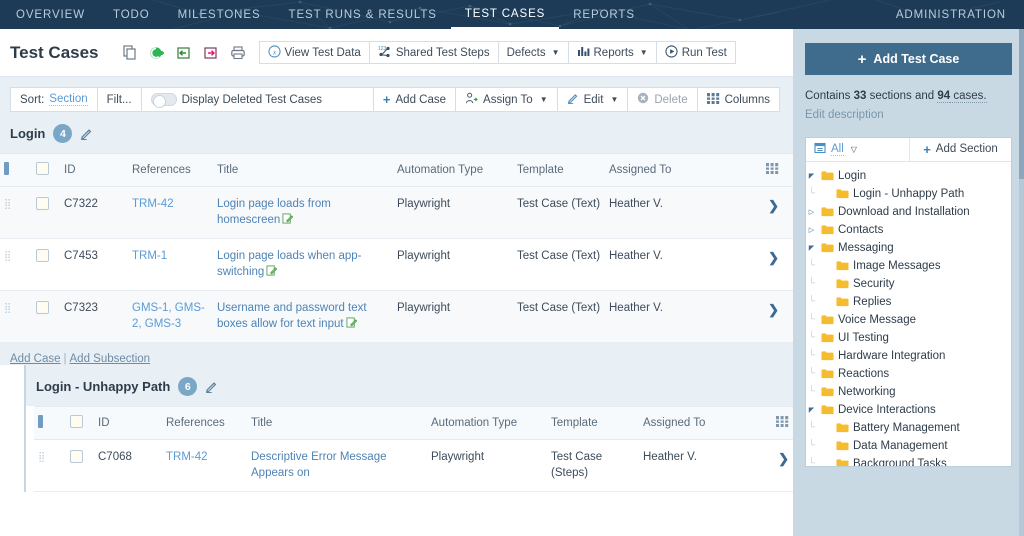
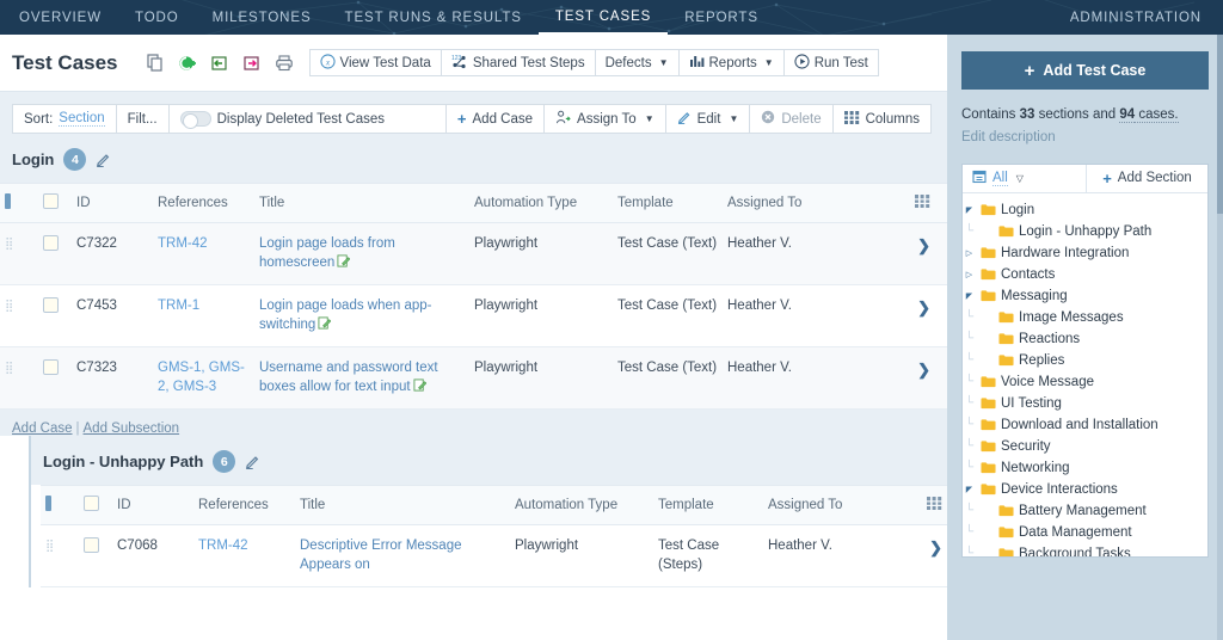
  OVERVIEW
  TODO
  MILESTONES
  TEST RUNS & RESULTS
  TEST CASES
  REPORTS
  ADMINISTRATION
  Test Cases
  x
  View Test Data
  Shared Test Steps
  Defects
  ▼
  Reports
  ▼
  Run Test
  Sort:
  Section
  Filt...
  Display Deleted Test Cases
  +
  Add Case
  Assign To
  ▼
  Edit
  ▼
  Delete
  Columns
  Login
  4
  		ID	References	Title	Automation Type	Template	Assigned To
  ⣿		C7322	TRM-42	Login page loads from homescreen	Playwright	Test Case (Text)	Heather V.	❯
  ⣿		C7453	TRM-1	Login page loads when app-switching	Playwright	Test Case (Text)	Heather V.	❯
  ⣿		C7323	GMS-1, GMS-2, GMS-3	Username and password text boxes allow for text input	Playwright	Test Case (Text)	Heather V.	❯
  Add Case | Add Subsection
  Login - Unhappy Path
  6
  		ID	References	Title	Automation Type	Template	Assigned To
  ⣿		C7068	TRM-42	Descriptive Error Message Appears on	Playwright	Test Case (Steps)	Heather V.	❯
  +
  Add Test Case
  Contains 33 sections and 94 cases.
  Edit description
  All
  ▽
  +
  Add Section
  Login
  └
  Login - Unhappy Path
- Download and Installation
+ Hardware Integration
  Contacts
  Messaging
  └
  Image Messages
  └
- Security
+ Reactions
  └
  Replies
  └
  Voice Message
  └
  UI Testing
  └
- Hardware Integration
+ Download and Installation
  └
- Reactions
+ Security
  └
  Networking
  Device Interactions
  └
  Battery Management
  └
  Data Management
  └
  Background Tasks
